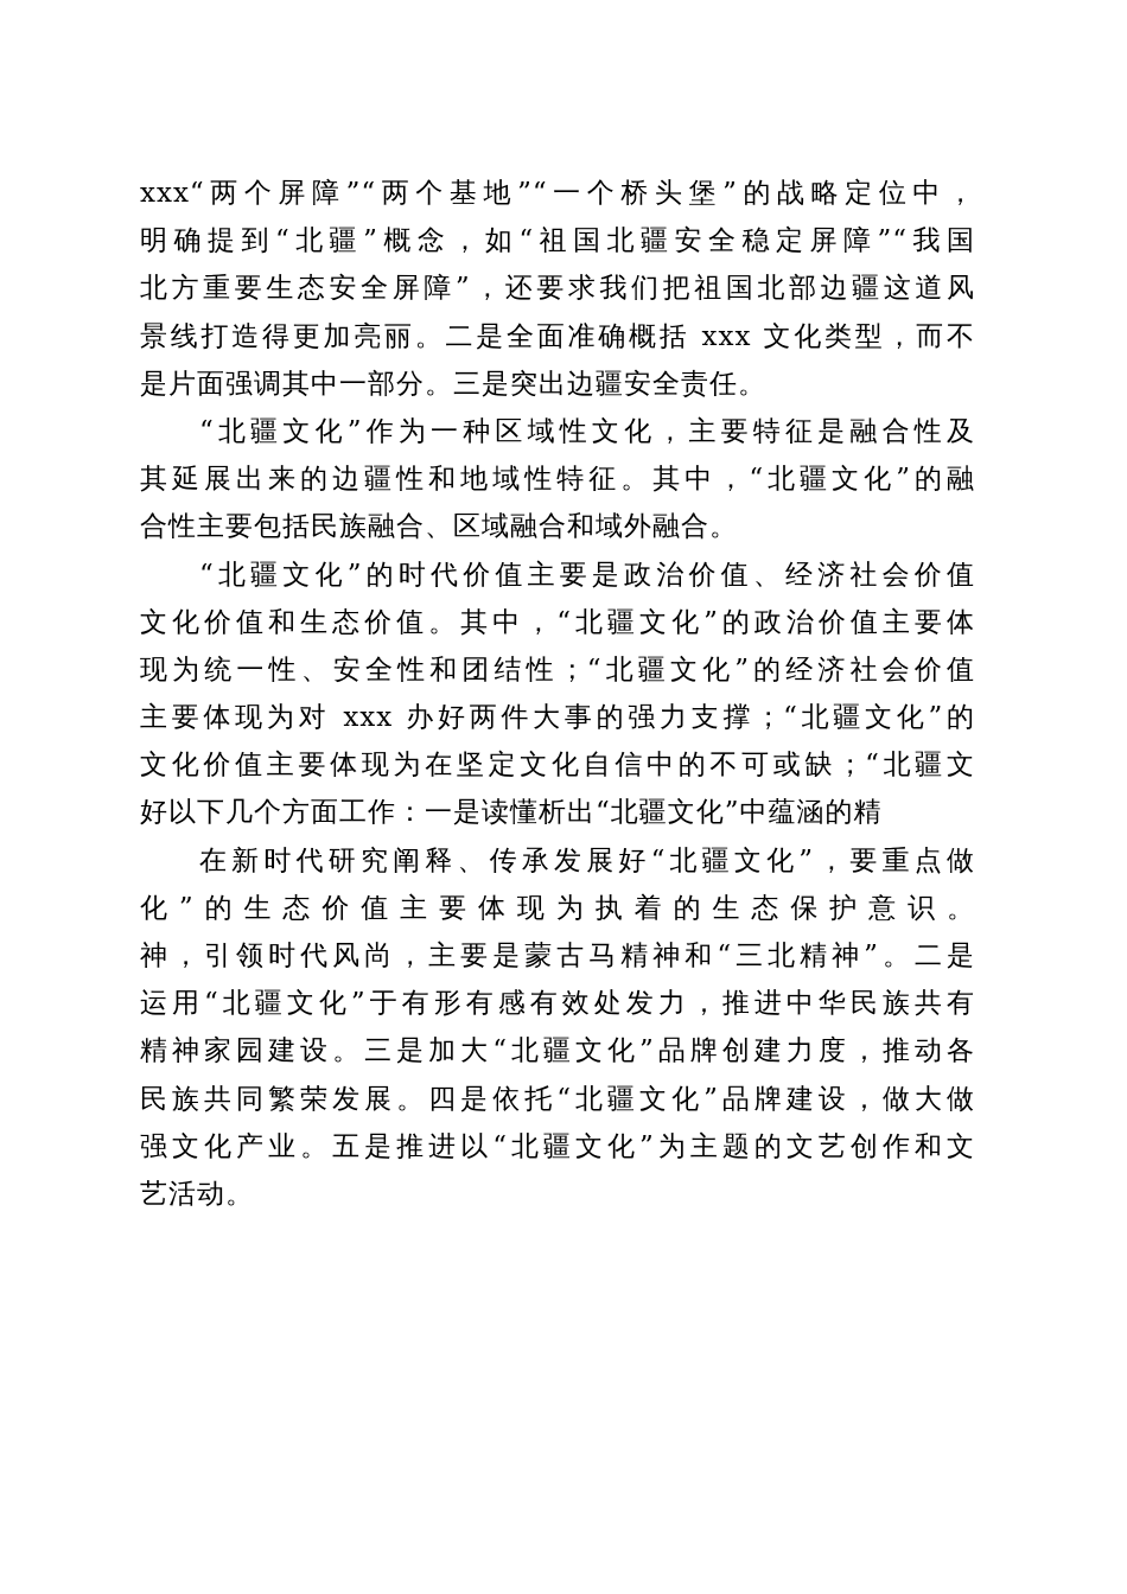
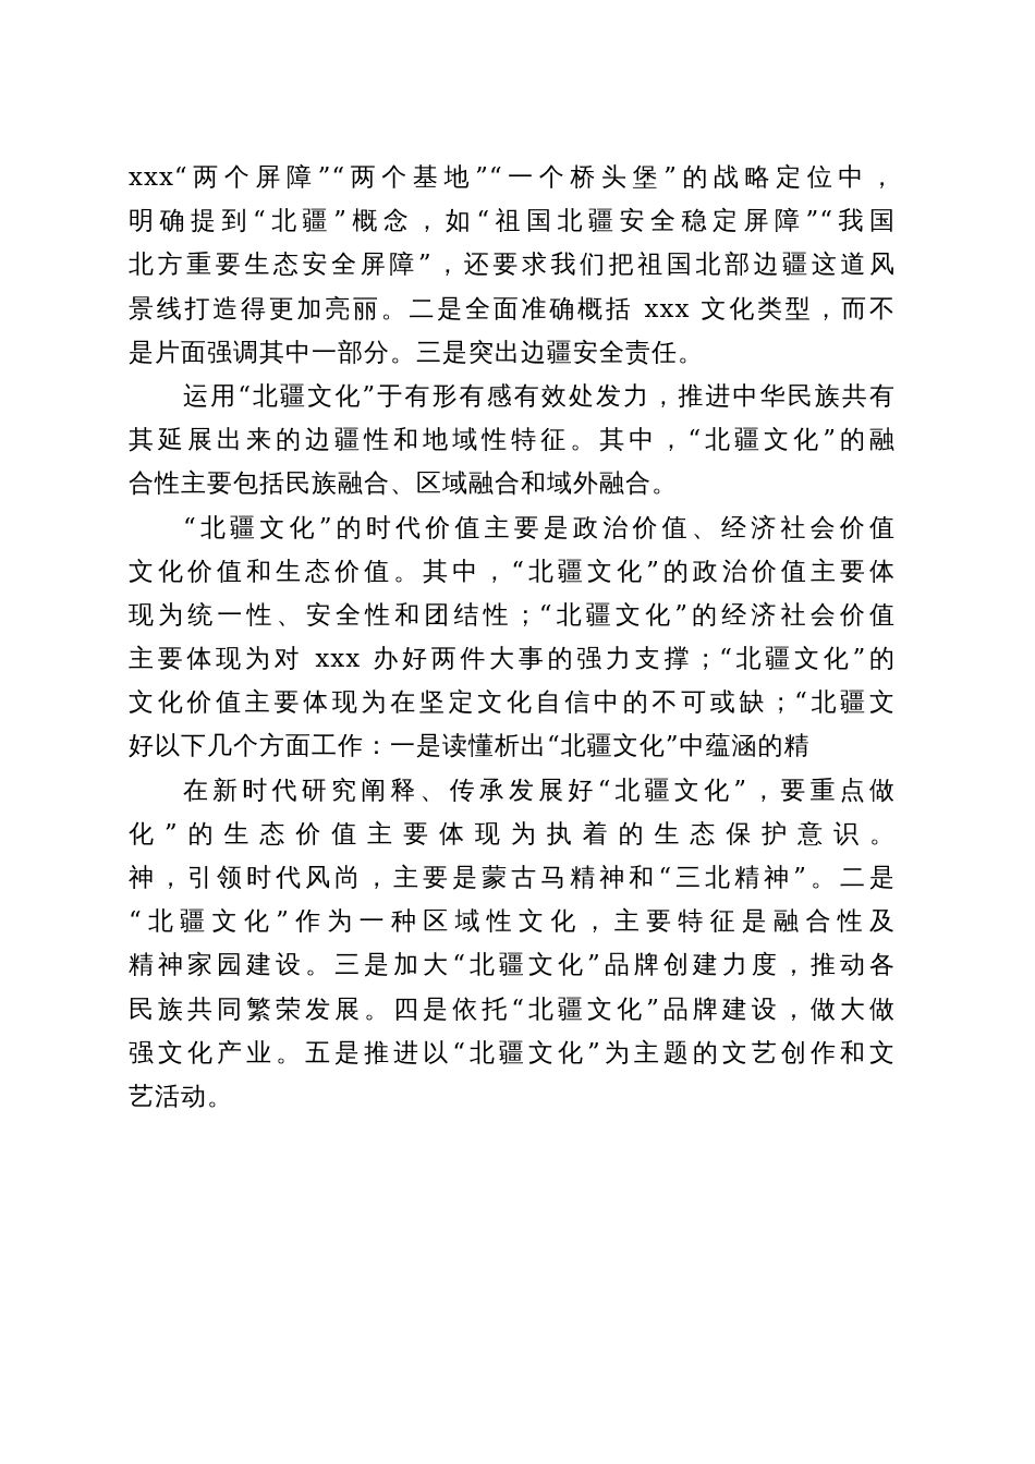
  xxx“两个屏障”“两个基地”“一个桥头堡”的战略定位中，
  明确提到“北疆”概念，如“祖国北疆安全稳定屏障”“我国
  北方重要生态安全屏障”，还要求我们把祖国北部边疆这道风
  景线打造得更加亮丽。二是全面准确概括 xxx 文化类型，而不
  是片面强调其中一部分。三是突出边疆安全责任。
- “北疆文化”作为一种区域性文化，主要特征是融合性及
+ 运用“北疆文化”于有形有感有效处发力，推进中华民族共有
  其延展出来的边疆性和地域性特征。其中，“北疆文化”的融
  合性主要包括民族融合、区域融合和域外融合。
  “北疆文化”的时代价值主要是政治价值、经济社会价值
  文化价值和生态价值。其中，“北疆文化”的政治价值主要体
  现为统一性、安全性和团结性；“北疆文化”的经济社会价值
  主要体现为对 xxx 办好两件大事的强力支撑；“北疆文化”的
  文化价值主要体现为在坚定文化自信中的不可或缺；“北疆文
  好以下几个方面工作：一是读懂析出“北疆文化”中蕴涵的精
  在新时代研究阐释、传承发展好“北疆文化”，要重点做
  化”的生态价值主要体现为执着的生态保护意识。
  神，引领时代风尚，主要是蒙古马精神和“三北精神”。二是
- 运用“北疆文化”于有形有感有效处发力，推进中华民族共有
+ “北疆文化”作为一种区域性文化，主要特征是融合性及
  精神家园建设。三是加大“北疆文化”品牌创建力度，推动各
  民族共同繁荣发展。四是依托“北疆文化”品牌建设，做大做
  强文化产业。五是推进以“北疆文化”为主题的文艺创作和文
  艺活动。
